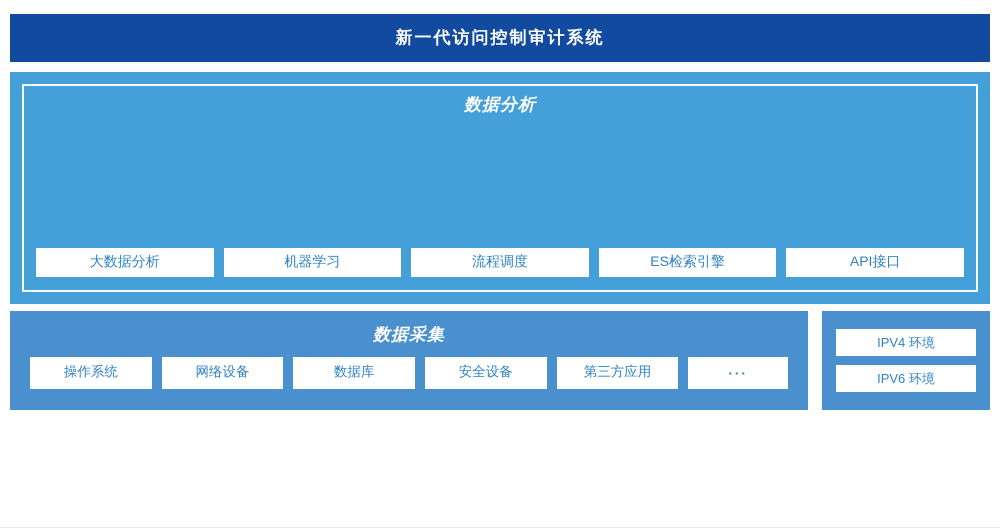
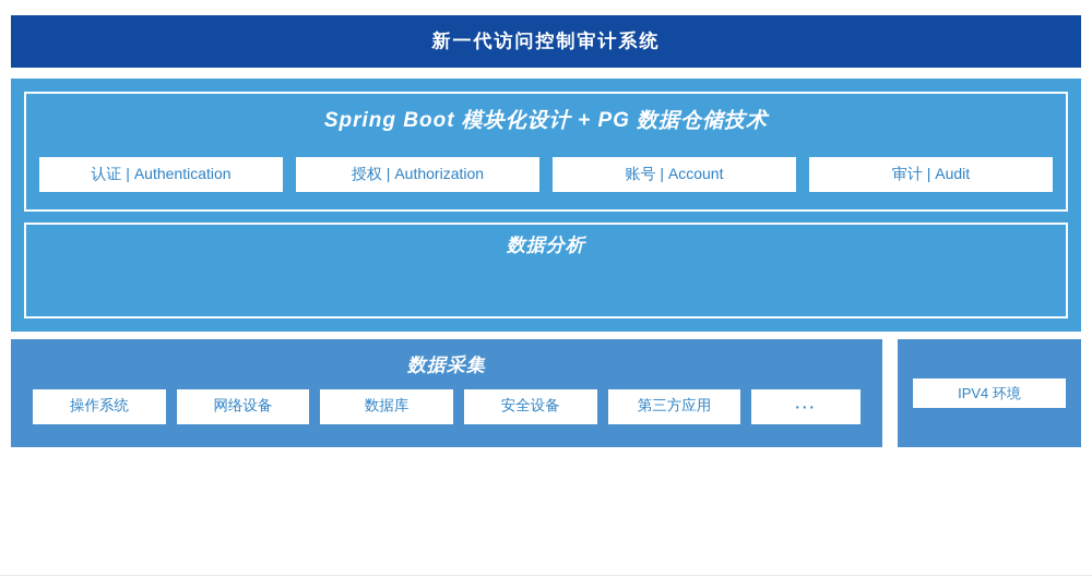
  新一代访问控制审计系统
+ Spring Boot 模块化设计 + PG 数据仓储技术
+ 认证 | Authentication
+ 授权 | Authorization
+ 账号 | Account
+ 审计 | Audit
  数据分析
- 大数据分析
- 机器学习
- 流程调度
- ES检索引擎
- API接口
  数据采集
  操作系统
  网络设备
  数据库
  安全设备
  第三方应用
  ···
  IPV4 环境
- IPV6 环境
